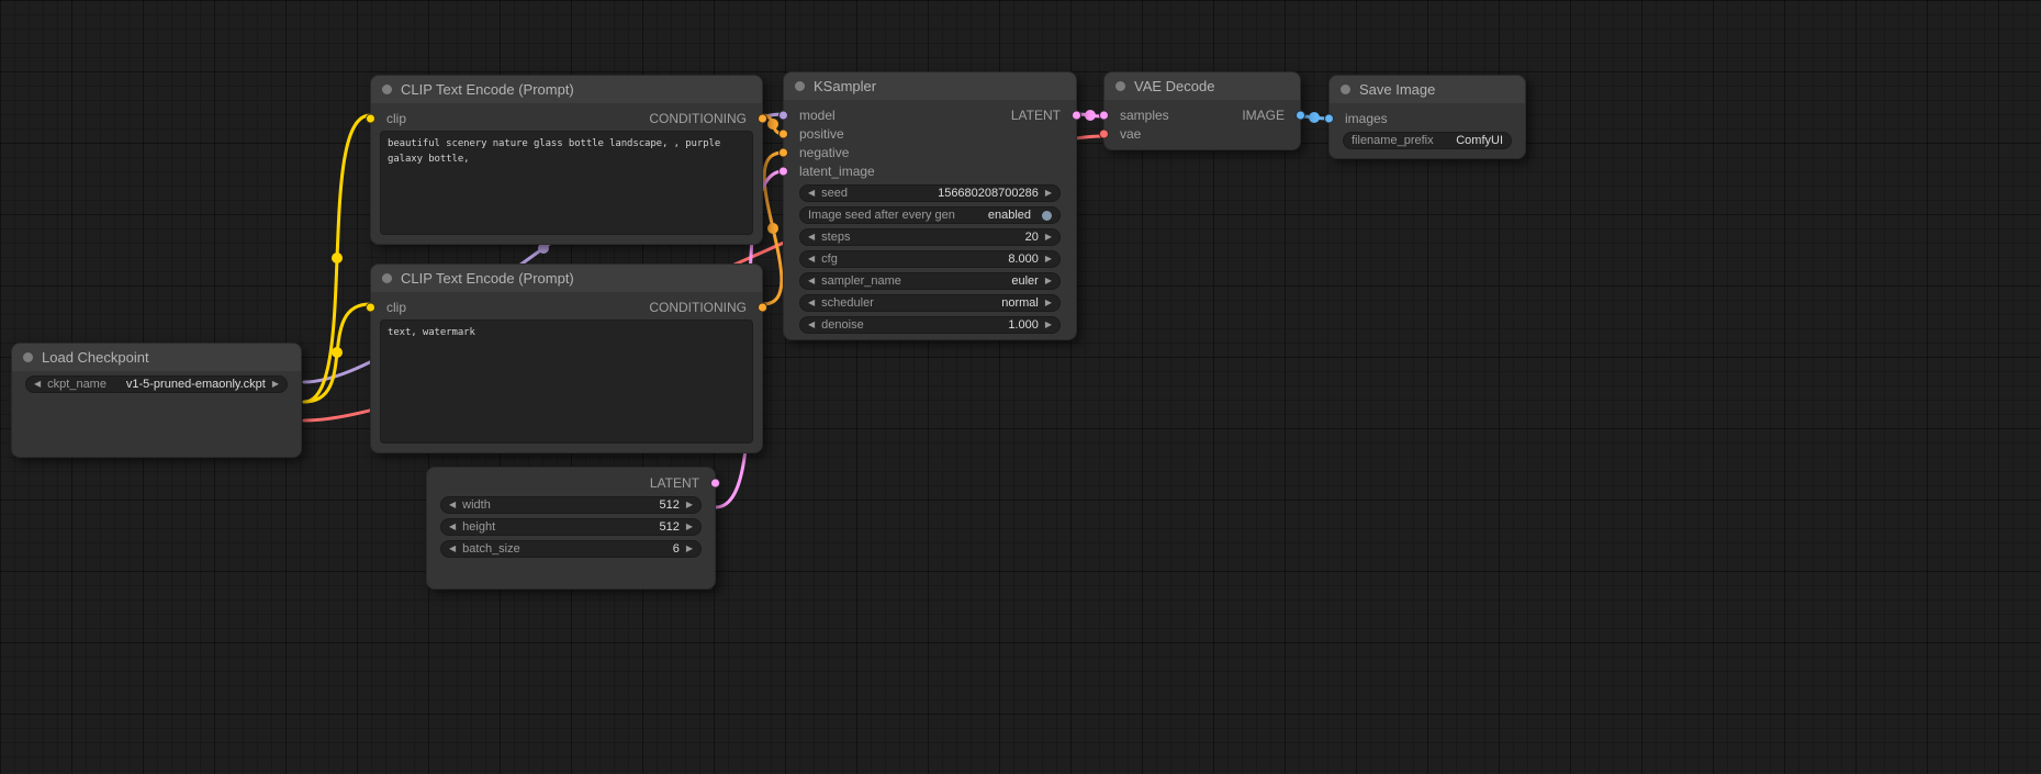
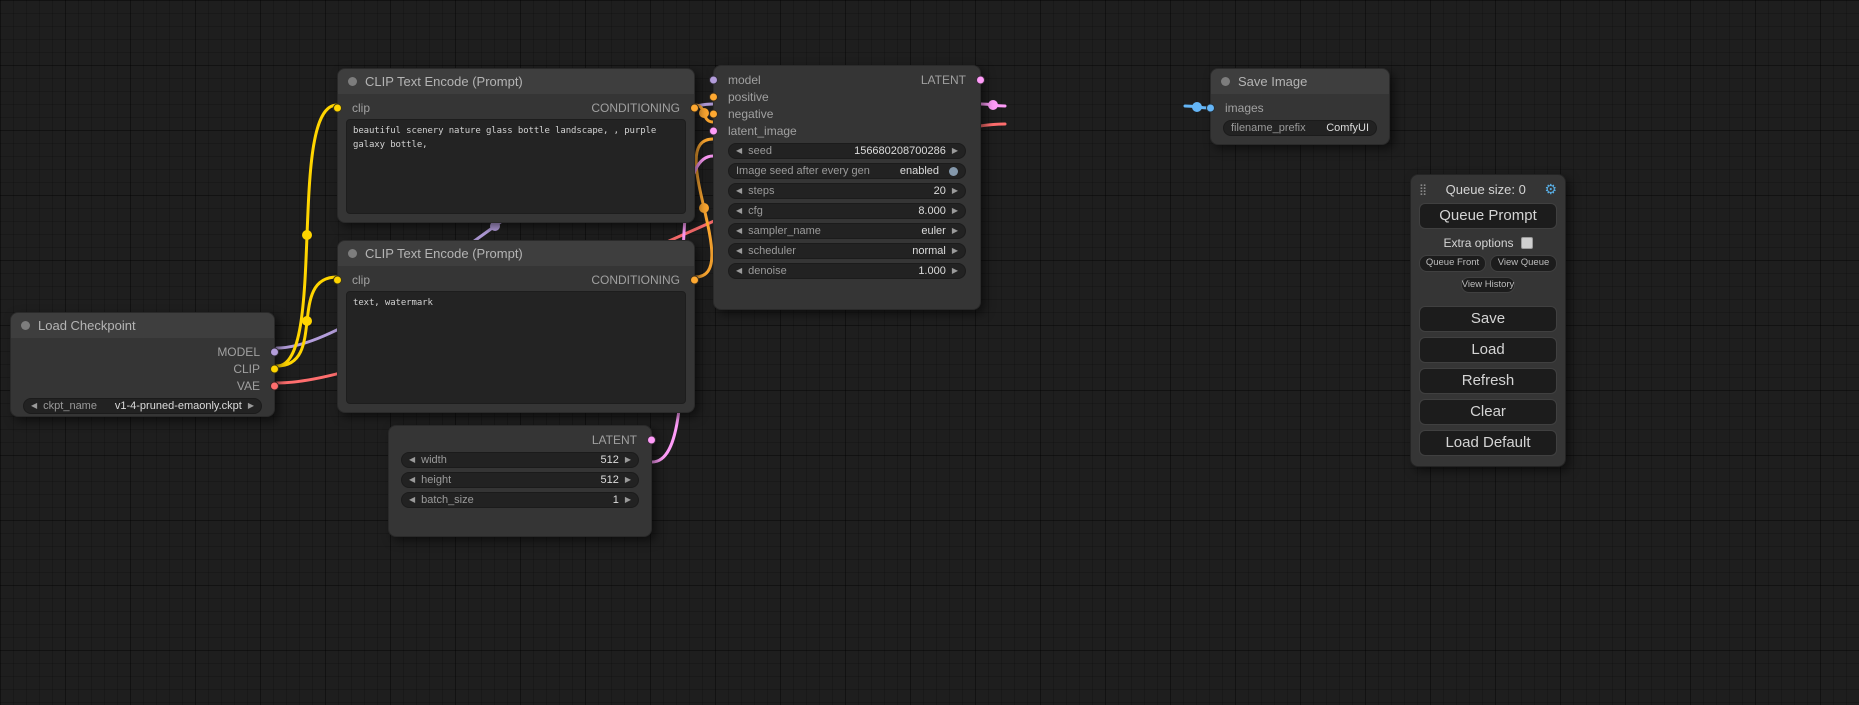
  Load Checkpoint
+ MODEL
+ CLIP
+ VAE
  ◀
  ckpt_name
- v1-5-pruned-emaonly.ckpt
+ v1-4-pruned-emaonly.ckpt
  ▶
  CLIP Text Encode (Prompt)
  clip
  CONDITIONING
  beautiful scenery nature glass bottle landscape, , purple galaxy bottle,
  CLIP Text Encode (Prompt)
  clip
  CONDITIONING
  text, watermark
  LATENT
  ◀
  width
  512
  ▶
  ◀
  height
  512
  ▶
  ◀
  batch_size
- 6
+ 1
  ▶
- KSampler
  model
  LATENT
  positive
  negative
  latent_image
  ◀
  seed
  156680208700286
  ▶
  Image seed after every gen
  enabled
  ◀
  steps
  20
  ▶
  ◀
  cfg
  8.000
  ▶
  ◀
  sampler_name
  euler
  ▶
  ◀
  scheduler
  normal
  ▶
  ◀
  denoise
  1.000
  ▶
- VAE Decode
- samples
- IMAGE
- vae
  Save Image
  images
  filename_prefix
  ComfyUI
+ ⣿
+ Queue size: 0
+ ⚙
+ Queue Prompt
+ Extra options
+ Queue Front
+ View Queue
+ View History
+ Save
+ Load
+ Refresh
+ Clear
+ Load Default
